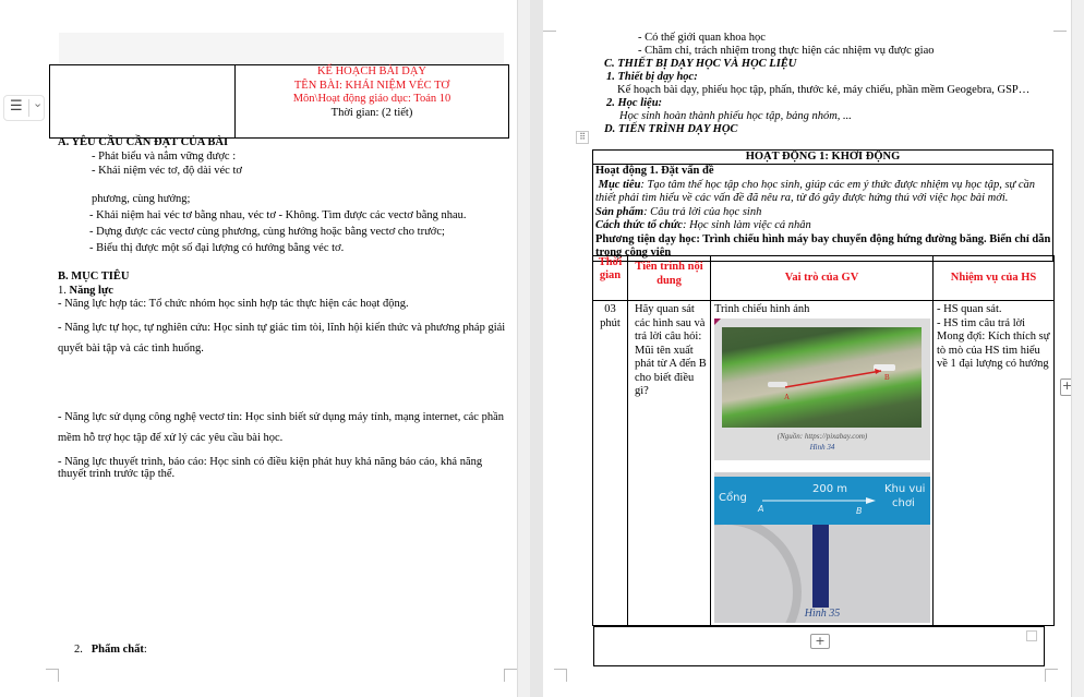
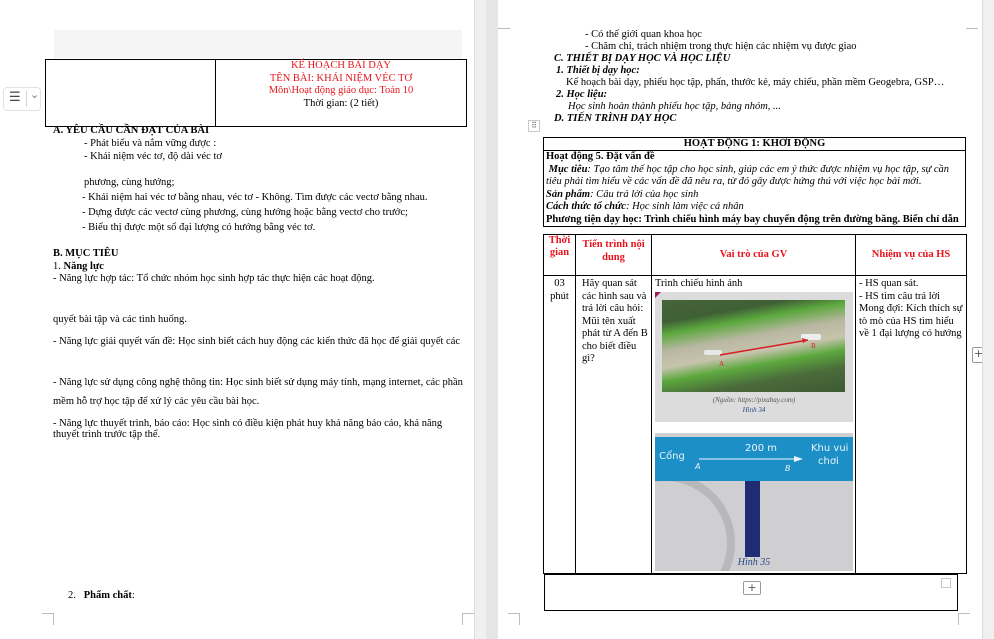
  	KẾ HOẠCH BÀI DẠY TÊN BÀI: KHÁI NIỆM VÉC TƠ Môn\Hoạt động giáo dục: Toán 10 Thời gian: (2 tiết)
  A. YÊU CẦU CẦN ĐẠT CỦA BÀI
  - Phát biểu và nắm vững được :
  - Khái niệm véc tơ, độ dài véc tơ
  phương, cùng hướng;
  - Khái niệm hai véc tơ bằng nhau, véc tơ - Không. Tìm được các vectơ bằng nhau.
  - Dựng được các vectơ cùng phương, cùng hướng hoặc bằng vectơ cho trước;
  - Biểu thị được một số đại lượng có hướng bằng véc tơ.
  B. MỤC TIÊU
  1. Năng lực
  - Năng lực hợp tác: Tổ chức nhóm học sinh hợp tác thực hiện các hoạt động.
- - Năng lực tự học, tự nghiên cứu: Học sinh tự giác tìm tòi, lĩnh hội kiến thức và phương pháp giải
  quyết bài tập và các tình huống.
+ - Năng lực giải quyết vấn đề: Học sinh biết cách huy động các kiến thức đã học để giải quyết các
- - Năng lực sử dụng công nghệ vectơ tin: Học sinh biết sử dụng máy tính, mạng internet, các phần
+ - Năng lực sử dụng công nghệ thông tin: Học sinh biết sử dụng máy tính, mạng internet, các phần
  mềm hỗ trợ học tập để xử lý các yêu cầu bài học.
  - Năng lực thuyết trình, báo cáo: Học sinh có điều kiện phát huy khả năng báo cáo, khả năng
  thuyết trình trước tập thể.
  2. Phẩm chất:
  ☰
  ⌄
  - Có thế giới quan khoa học
  - Chăm chỉ, trách nhiệm trong thực hiện các nhiệm vụ được giao
  C. THIẾT BỊ DẠY HỌC VÀ HỌC LIỆU
  1. Thiết bị dạy học:
  Kế hoạch bài dạy, phiếu học tập, phấn, thước kẻ, máy chiếu, phần mềm Geogebra, GSP…
  2. Học liệu:
  Học sinh hoàn thành phiếu học tập, bảng nhóm, ...
  D. TIẾN TRÌNH DẠY HỌC
  ⠿
  HOẠT ĐỘNG 1: KHỞI ĐỘNG
- Hoạt động 1. Đặt vấn đề
+ Hoạt động 5. Đặt vấn đề
  Mục tiêu: Tạo tâm thế học tập cho học sinh, giúp các em ý thức được nhiệm vụ học tập, sự cần
- thiết phải tìm hiểu về các vấn đề đã nêu ra, từ đó gây được hứng thú với việc học bài mới.
+ tiêu phải tìm hiểu về các vấn đề đã nêu ra, từ đó gây được hứng thú với việc học bài mới.
  Sản phẩm: Câu trả lời của học sinh
  Cách thức tổ chức: Học sinh làm việc cá nhân
- Phương tiện dạy học: Trình chiếu hình máy bay chuyển động hứng đường băng. Biển chỉ dẫn
+ Phương tiện dạy học: Trình chiếu hình máy bay chuyển động trên đường băng. Biển chỉ dẫn
- trong công viên
  Thời gian	Tiến trình nội dung	Vai trò của GV	Nhiệm vụ của HS
  03 phút	Hãy quan sát các hình sau và trả lời câu hỏi: Mũi tên xuất phát từ A đến B cho biết điều gì?	Trình chiếu hình ảnh A B (Nguồn: https://pixabay.com) Hình 34 Cổng A 200 m B Khu vui chơi Hình 35	- HS quan sát. - HS tìm câu trả lời Mong đợi: Kích thích sự tò mò của HS tìm hiểu về 1 đại lượng có hướng
  +
  +
